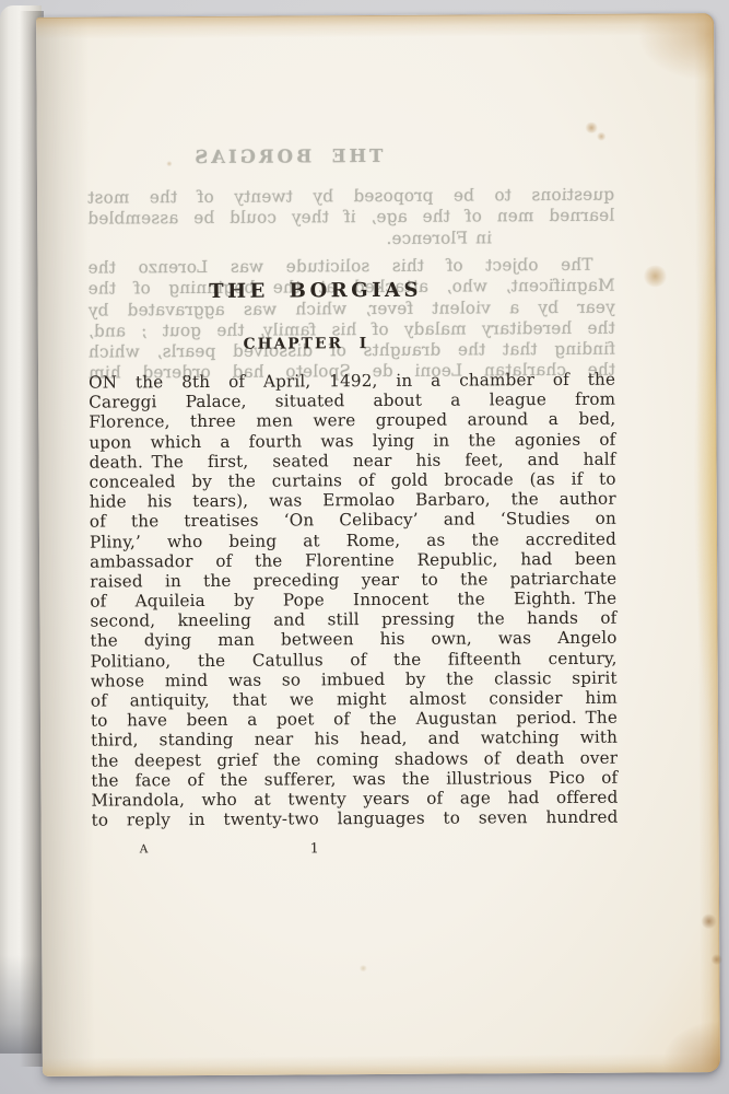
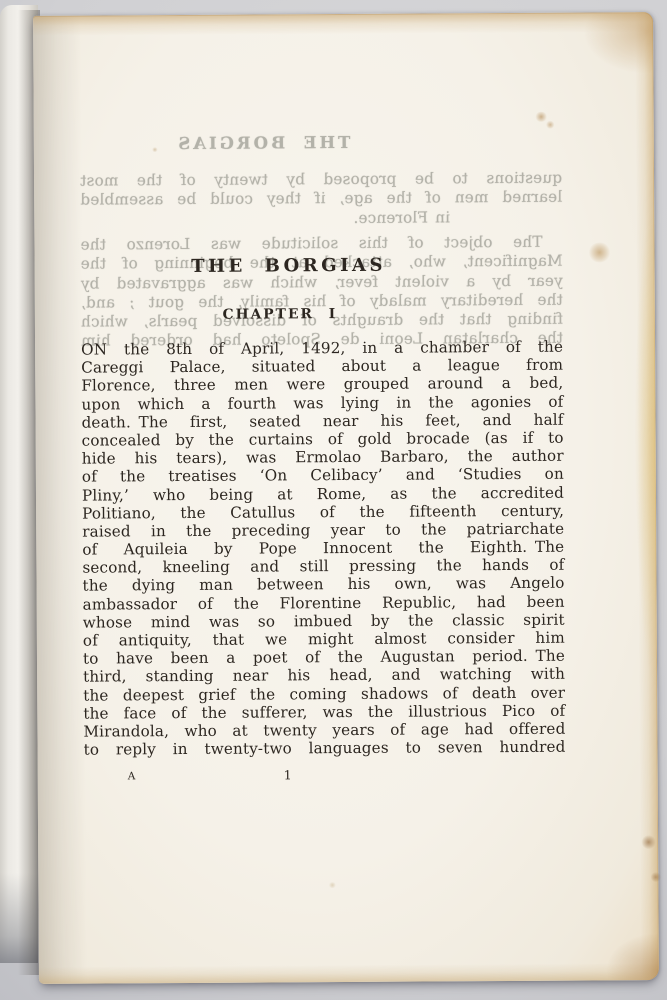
  THE BORGIAS
  CHAPTER I
  ON the 8th of April, 1492, in a chamber of the
  Careggi Palace, situated about a league from
  Florence, three men were grouped around a bed,
  upon which a fourth was lying in the agonies of
  death. The first, seated near his feet, and half
  concealed by the curtains of gold brocade (as if to
  hide his tears), was Ermolao Barbaro, the author
  of the treatises ‘On Celibacy’ and ‘Studies on
  Pliny,’ who being at Rome, as the accredited
- ambassador of the Florentine Republic, had been
+ Politiano, the Catullus of the fifteenth century,
  raised in the preceding year to the patriarchate
  of Aquileia by Pope Innocent the Eighth. The
  second, kneeling and still pressing the hands of
  the dying man between his own, was Angelo
- Politiano, the Catullus of the fifteenth century,
+ ambassador of the Florentine Republic, had been
  whose mind was so imbued by the classic spirit
  of antiquity, that we might almost consider him
  to have been a poet of the Augustan period. The
  third, standing near his head, and watching with
  the deepest grief the coming shadows of death over
  the face of the sufferer, was the illustrious Pico of
  Mirandola, who at twenty years of age had offered
  to reply in twenty-two languages to seven hundred
  A
  1
